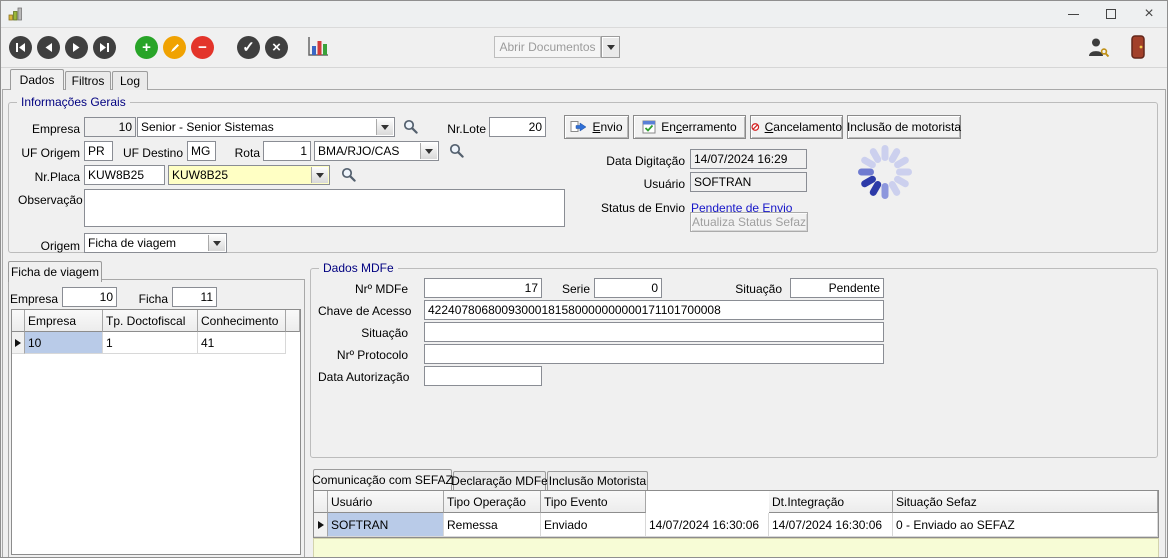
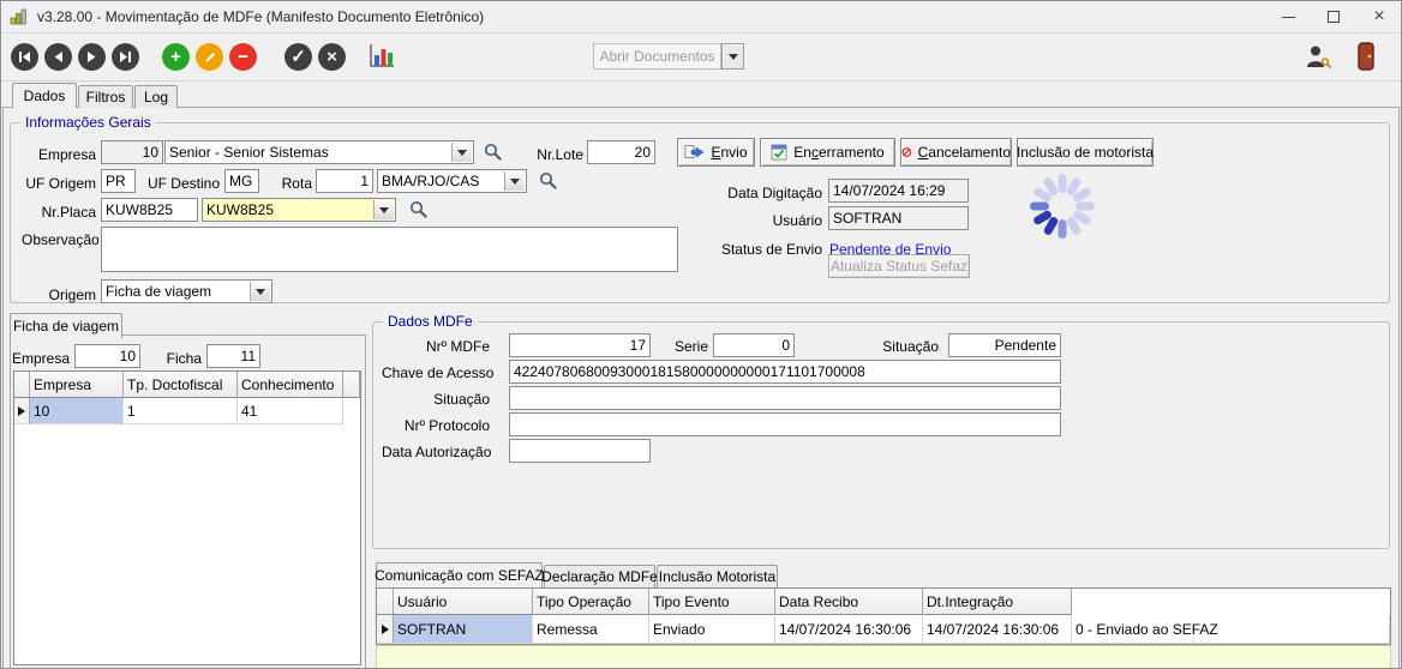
+ v3.28.00 - Movimentação de MDFe (Manifesto Documento Eletrônico)
  ×
  +
  −
  ✓
  ×
  Abrir Documentos
  Dados
  Filtros
  Log
  Informações Gerais
  Empresa
  10
  Senior - Senior Sistemas
  Nr.Lote
  20
  Envio
  Encerramento
  Cancelamento
  Inclusão de motorista
  UF Origem
  PR
  UF Destino
  MG
  Rota
  1
  BMA/RJO/CAS
  Nr.Placa
  KUW8B25
  KUW8B25
  Observação
  Origem
  Ficha de viagem
  Data Digitação
  14/07/2024 16:29
  Usuário
  SOFTRAN
  Status de Envio
  Pendente de Envio
  Atualiza Status Sefaz
  Ficha de viagem
  Empresa
  10
  Ficha
  11
  Empresa
  Tp. Doctofiscal
  Conhecimento
  10
  1
  41
  Dados MDFe
  Nrº MDFe
  17
  Serie
  0
  Situação
  Pendente
  Chave de Acess
  42240780680093000181580000000000171101700008
  Situação
  Nrº Protocolo
  Data Autorização
  Comunicação com SEFAZ
  Declaração MDFe
  Inclusão Motorista
  Usuário
  Tipo Operação
  Tipo Evento
+ Data Recibo
  Dt.Integração
- Situação Sefaz
  SOFTRAN
  Remessa
  Enviado
  14/07/2024 16:30:06
  14/07/2024 16:30:06
  0 - Enviado ao SEFAZ
